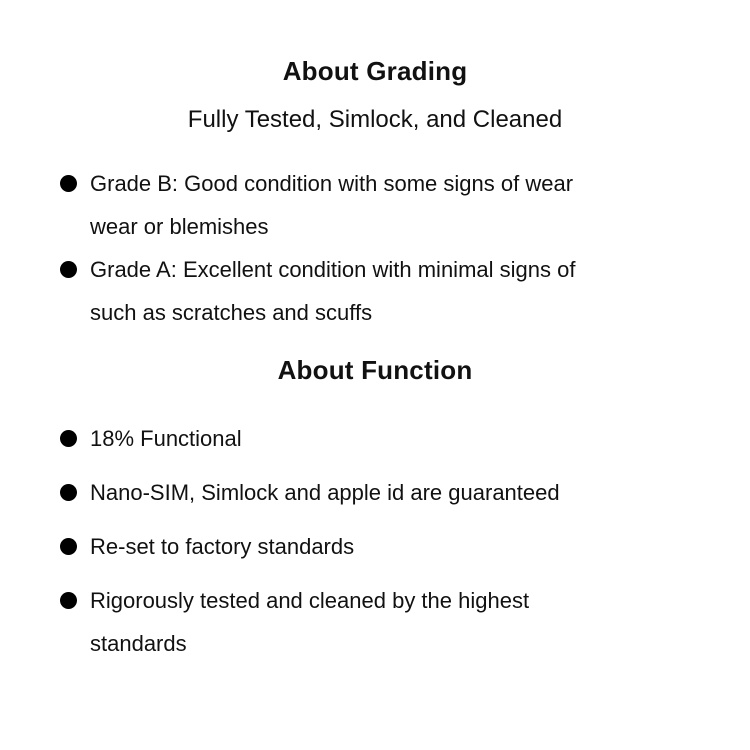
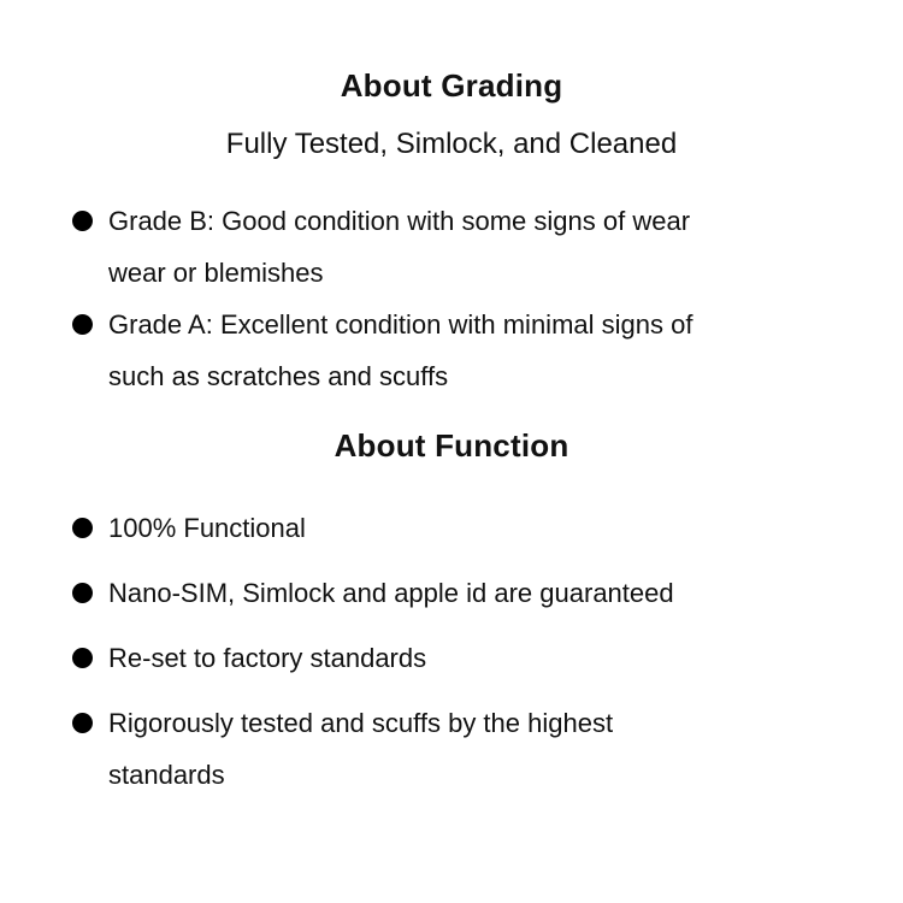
  About Grading
  Fully Tested, Simlock, and Cleaned
  Grade B: Good condition with some signs of wear
  wear or blemishes
  Grade A: Excellent condition with minimal signs of
  such as scratches and scuffs
  About Function
- 18% Functional
+ 100% Functional
  Nano-SIM, Simlock and apple id are guaranteed
  Re-set to factory standards
- Rigorously tested and cleaned by the highest
+ Rigorously tested and scuffs by the highest
  standards
